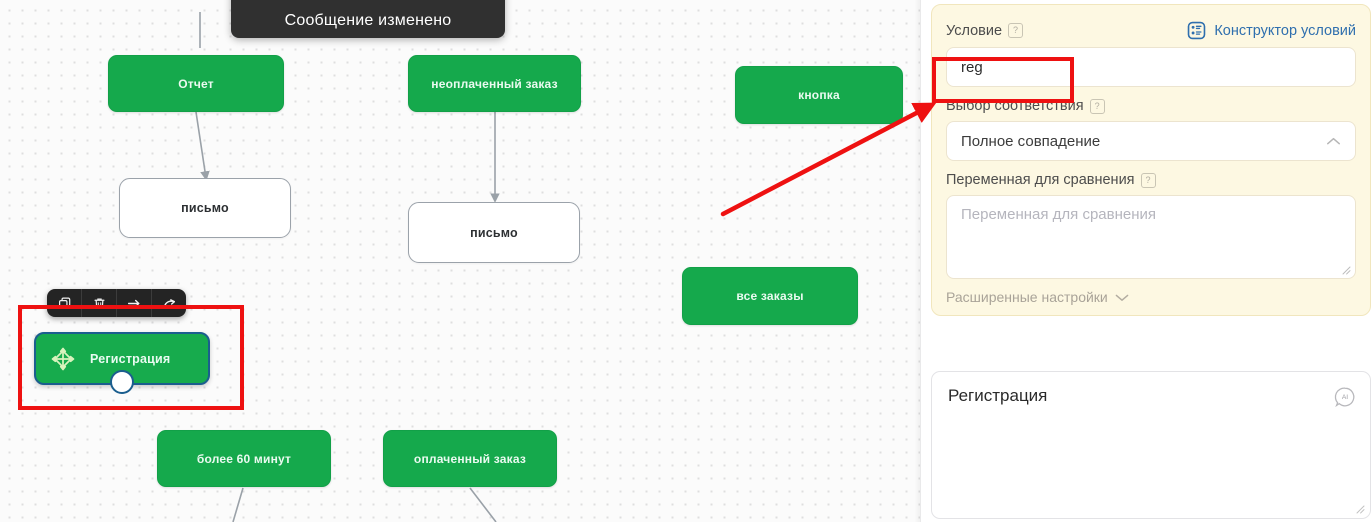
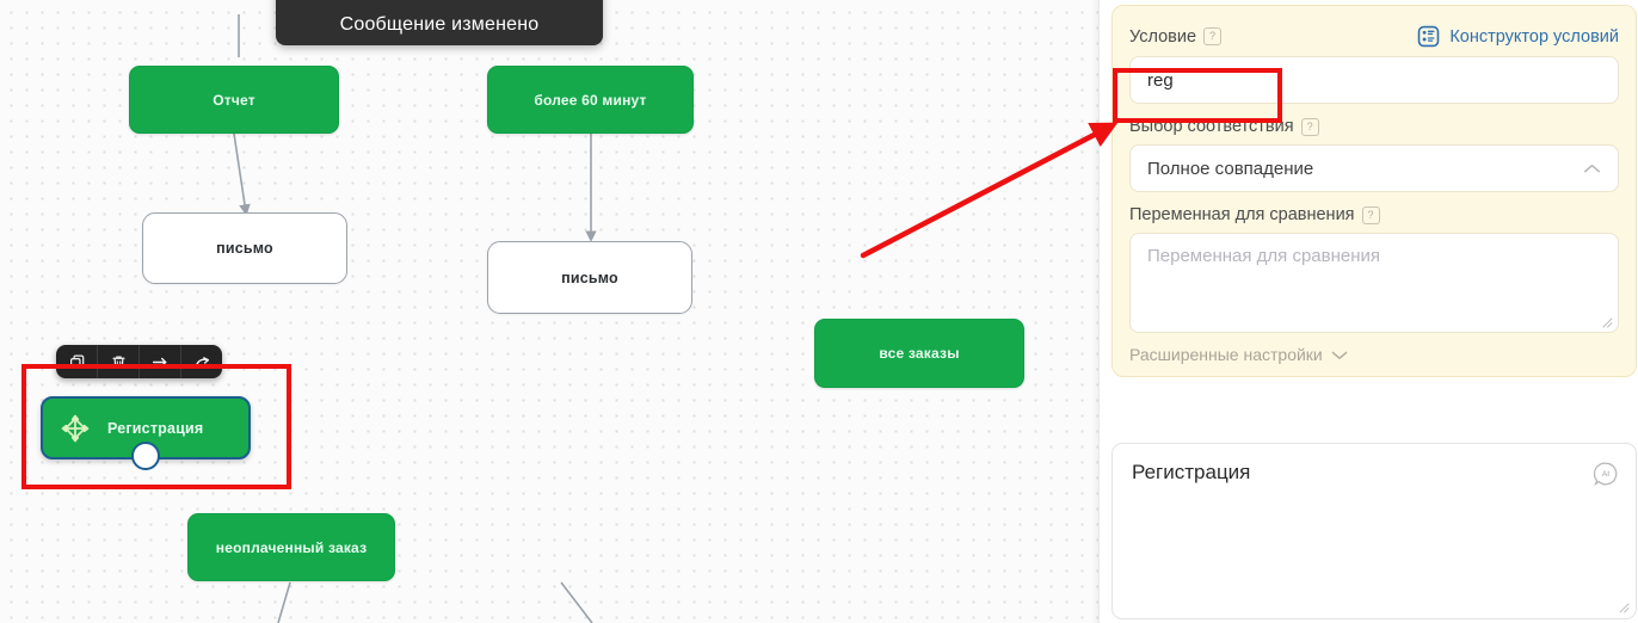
  Сообщение изменено
  Отчет
- неоплаченный заказ
+ более 60 минут
- кнопка
  письмо
  письмо
  все заказы
  Регистрация
- более 60 минут
+ неоплаченный заказ
- оплаченный заказ
  Условие
  ?
  Конструктор условий
  reg
  Выбор соответствия
  ?
  Полное совпадение
  Переменная для сравнения
  ?
  Переменная для сравнения
  Расширенные настройки
  Регистрация
